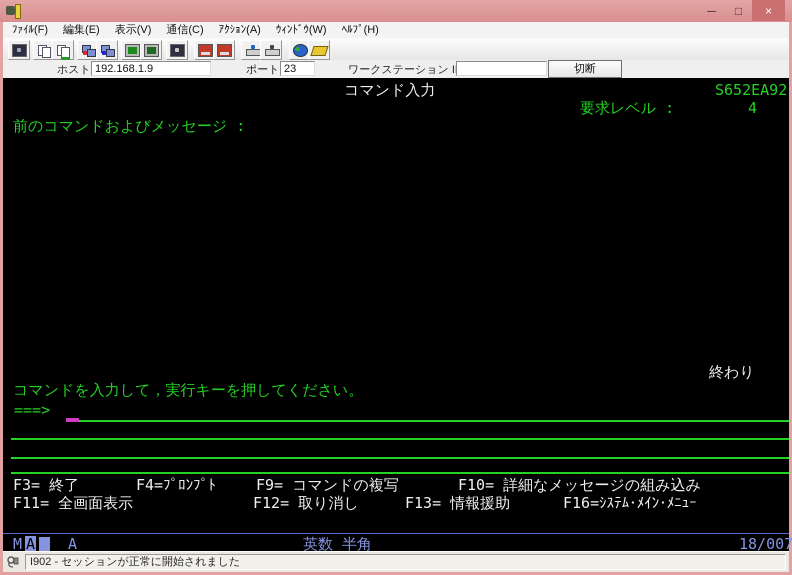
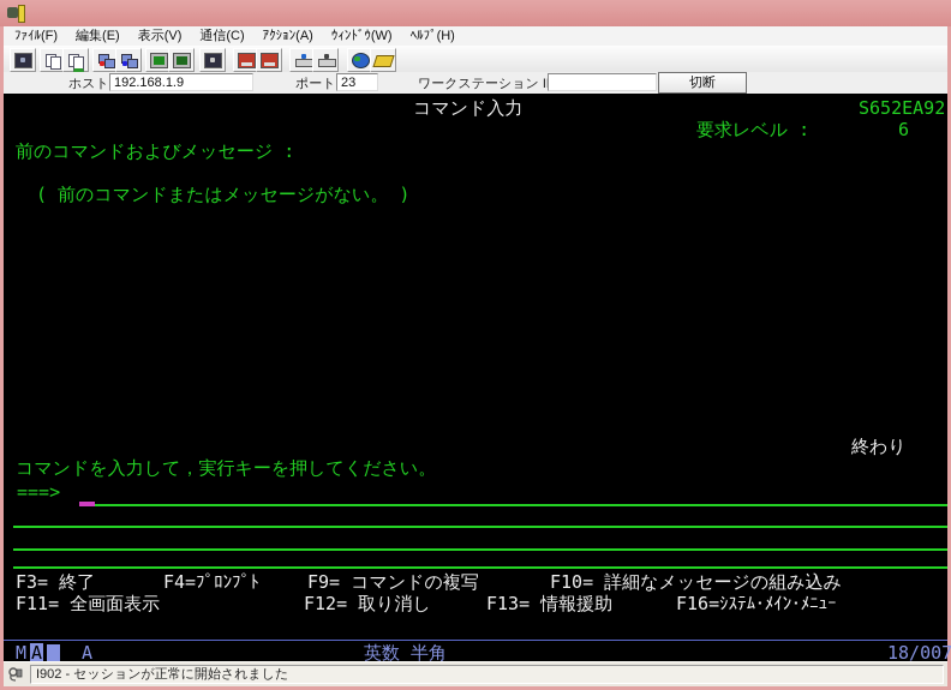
- ─
- □
- ×
  ﾌｧｲﾙ(F)
  編集(E)
  表示(V)
  通信(C)
  ｱｸｼｮﾝ(A)
  ｳｨﾝﾄﾞｳ(W)
  ﾍﾙﾌﾟ(H)
  ホスト
  192.168.1.9
  ポート
  23
  ワークステーション I
  切断
  コマンド入力
  S652EA92
  要求レベル :
- 4
+ 6
  前のコマンドおよびメッセージ :
+ ( 前のコマンドまたはメッセージがない。 )
  終わり
  コマンドを入力して，実行キーを押してください。
  ===>
  F3= 終了
  F4=ﾌﾟﾛﾝﾌﾟﾄ
  F9= コマンドの複写
  F10= 詳細なメッセージの組み込み
  F11= 全画面表示
  F12= 取り消し
  F13= 情報援助
  F16=ｼｽﾃﾑ･ﾒｲﾝ･ﾒﾆｭｰ
  M
  A
  A
  英数 半角
  18/007
  I902 - セッションが正常に開始されました
